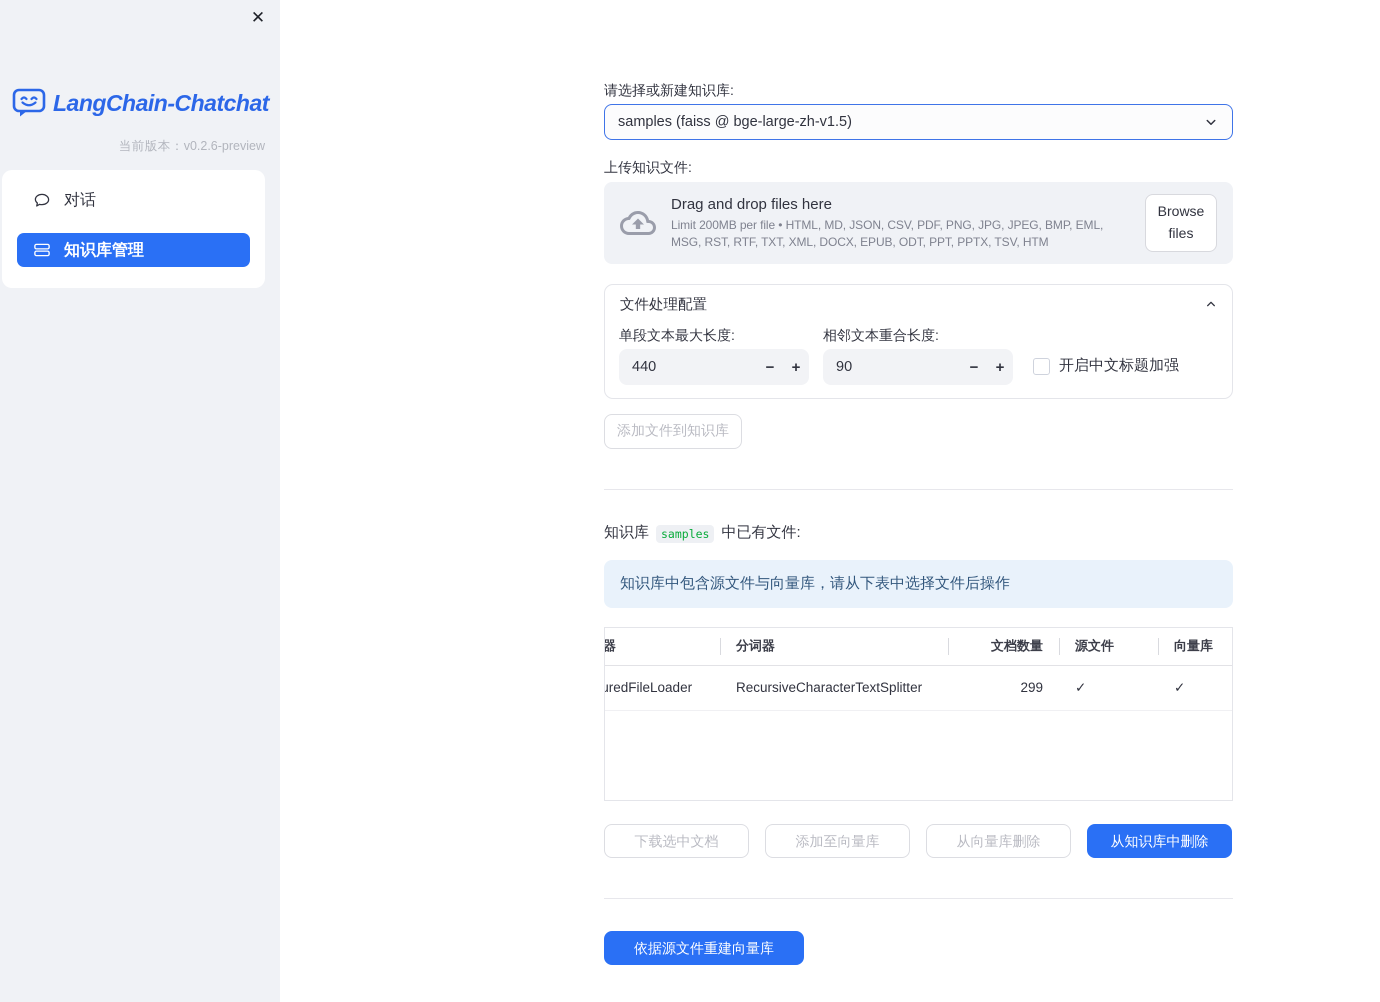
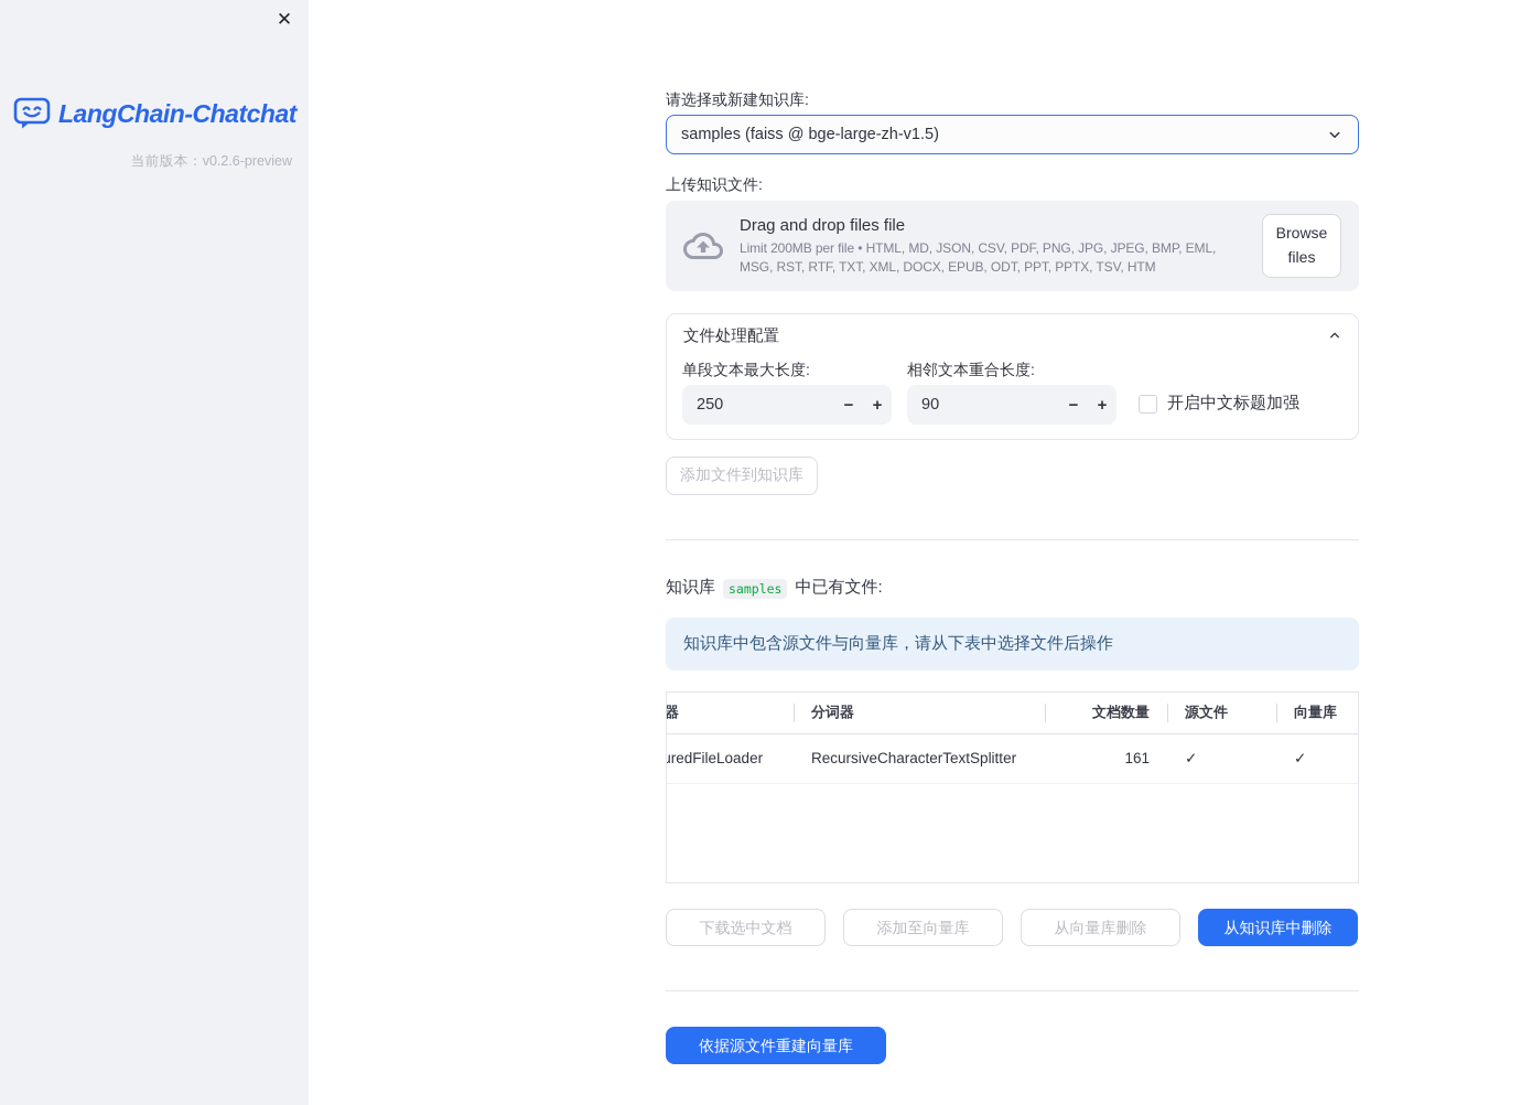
  ✕
  LangChain-Chatchat
  当前版本：v0.2.6-preview
- 对话
- 知识库管理
  请选择或新建知识库:
  samples (faiss @ bge-large-zh-v1.5)
  上传知识文件:
- Drag and drop files here
+ Drag and drop files file
  Limit 200MB per file • HTML, MD, JSON, CSV, PDF, PNG, JPG, JPEG, BMP, EML, MSG, RST, RTF, TXT, XML, DOCX, EPUB, ODT, PPT, PPTX, TSV, HTM
  Browse files
  文件处理配置
  单段文本最大长度:
- 440
+ 250
  −
  +
  相邻文本重合长度:
  90
  −
  +
  开启中文标题加强
  添加文件到知识库
  知识库
  samples
  中已有文件:
  知识库中包含源文件与向量库，请从下表中选择文件后操作
  器	分词器	文档数量	源文件	向量库
- uredFileLoader	RecursiveCharacterTextSplitter	299	✓	✓
+ uredFileLoader	RecursiveCharacterTextSplitter	161	✓	✓
  下载选中文档
  添加至向量库
  从向量库删除
  从知识库中删除
  依据源文件重建向量库
